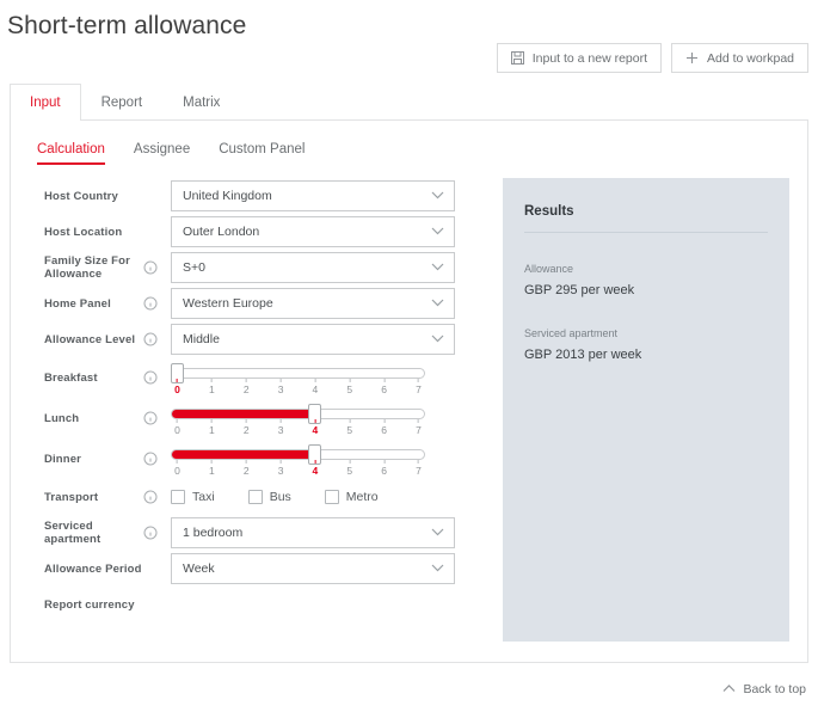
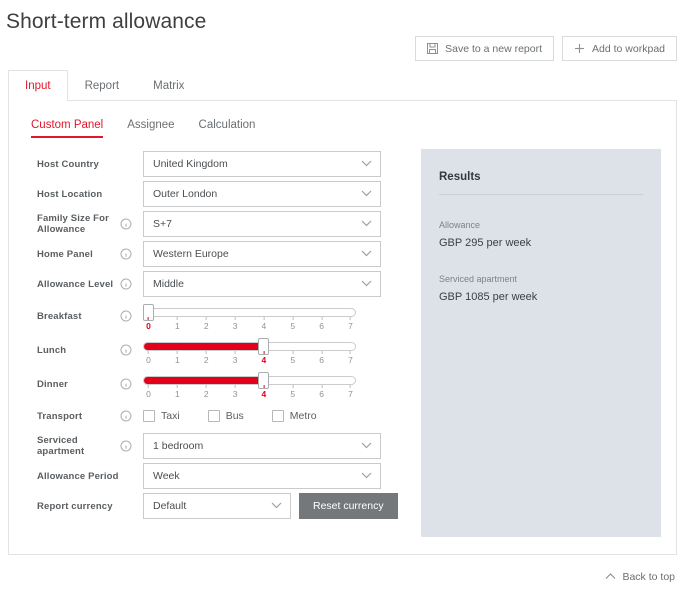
  Short-term allowance
- Input to a new report
+ Save to a new report
  Add to workpad
  Input
  Report
  Matrix
- Calculation
+ Custom Panel
  Assignee
- Custom Panel
+ Calculation
  Host Country
  United Kingdom
  Host Location
  Outer London
  Family Size For Allowance
- S+0
+ S+7
  Home Panel
  Western Europe
  Allowance Level
  Middle
  Breakfast
  0
  1
  2
  3
  4
  5
  6
  7
  Lunch
  0
  1
  2
  3
  4
  5
  6
  7
  Dinner
  0
  1
  2
  3
  4
  5
  6
  7
  Transport
  Taxi
  Bus
  Metro
  Serviced apartment
  1 bedroom
  Allowance Period
  Week
  Report currency
+ Default
+ Reset currency
  Results
  Allowance
  GBP 295 per week
  Serviced apartment
- GBP 2013 per week
+ GBP 1085 per week
  Back to top
